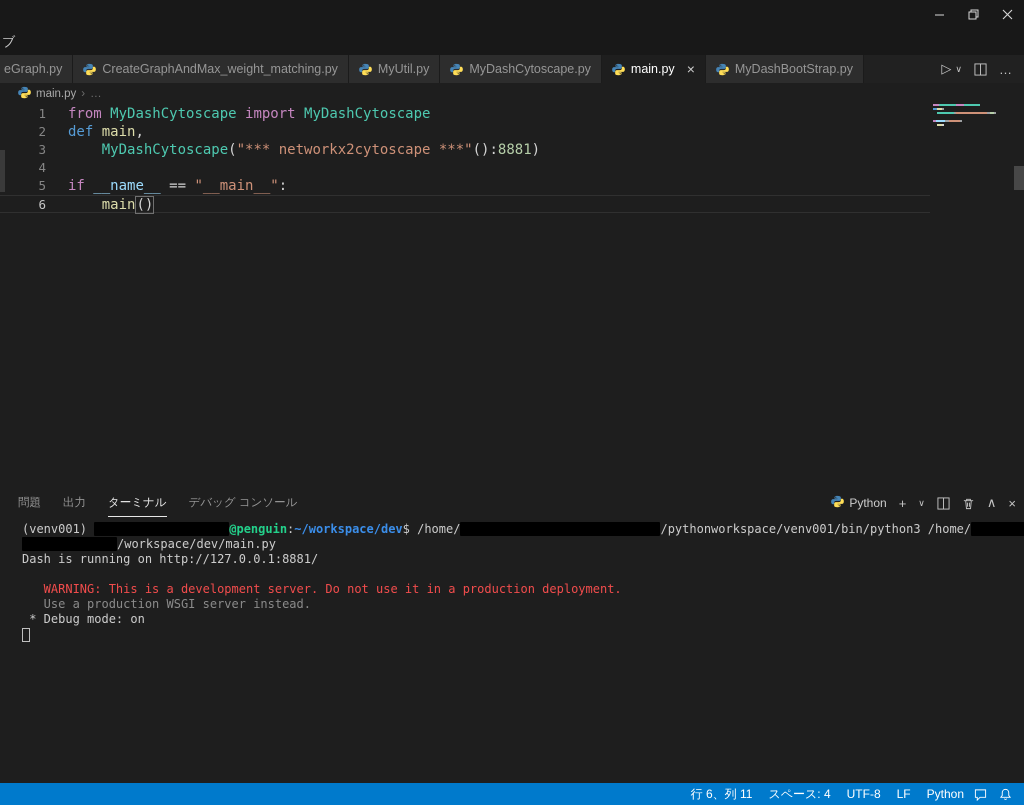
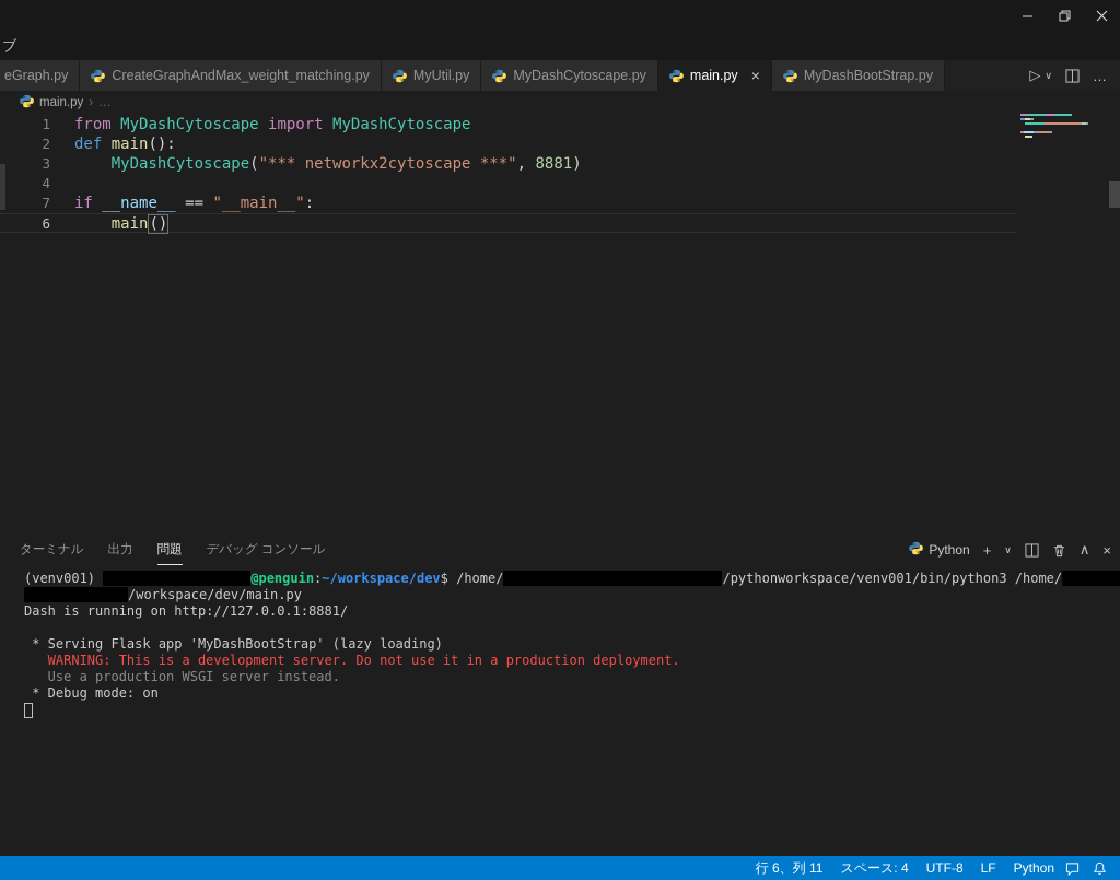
  ブ
  eGraph.py
  CreateGraphAndMax_weight_matching.py
  MyUtil.py
  MyDashCytoscape.py
  main.py
  ×
  MyDashBootStrap.py
  ▷
  ∨
  …
  main.py
  ›
  …
  1
  from MyDashCytoscape import MyDashCytoscape
  2
- def main,
+ def main():
  3
- MyDashCytoscape("*** networkx2cytoscape ***"():8881)
+ MyDashCytoscape("*** networkx2cytoscape ***", 8881)
  4
- 5
+ 7
  if __name__ == "__main__":
  6
  main()
- 問題
+ ターミナル
  出力
- ターミナル
+ 問題
  デバッグ コンソール
  Python
  +
  ∨
  ∧
  ×
  (venv001) @penguin:~/workspace/dev$ /home/ /pythonworkspace/venv001/bin/python3 /home/
  /workspace/dev/main.py
  Dash is running on http://127.0.0.1:8881/
+ * Serving Flask app 'MyDashBootStrap' (lazy loading)
  WARNING: This is a development server. Do not use it in a production deployment.
  Use a production WSGI server instead.
  * Debug mode: on
  行 6、列 11
  スペース: 4
  UTF-8
  LF
  Python
